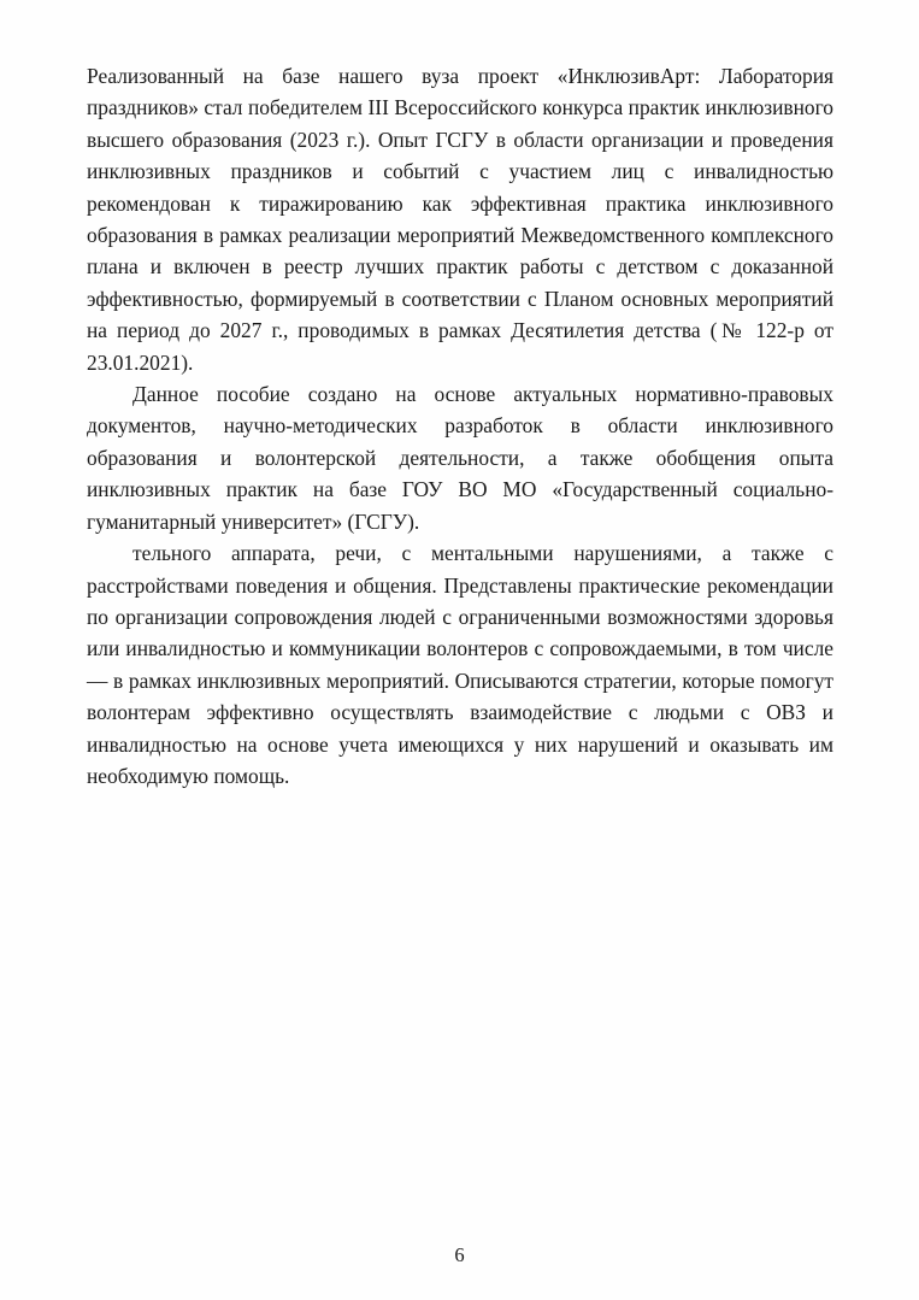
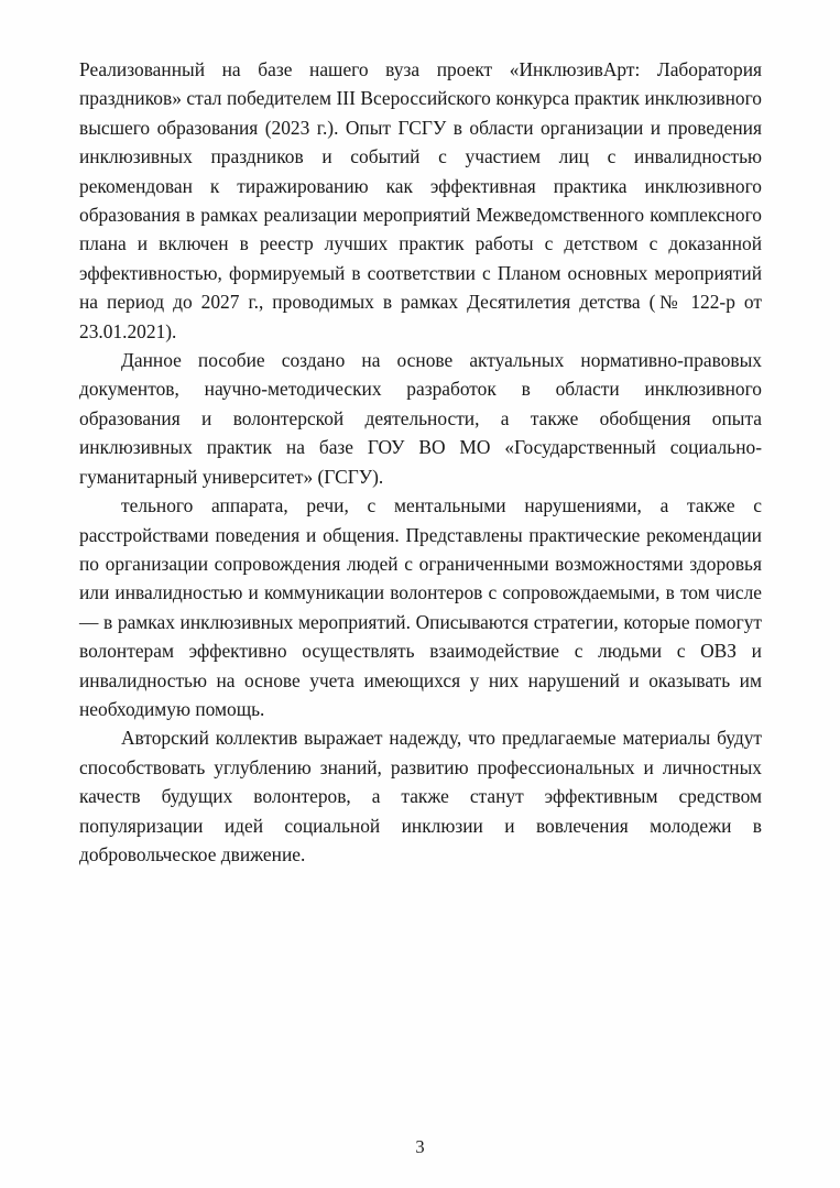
  Реализованный на базе нашего вуза проект «ИнклюзивАрт: Лаборатория праздников» стал победителем III Всероссийского конкурса практик инклюзивного высшего образования (2023 г.). Опыт ГСГУ в области организации и проведения инклюзивных праздников и событий с участием лиц с инвалидностью рекомендован к тиражированию как эффективная практика инклюзивного образования в рамках реализации мероприятий Межведомственного комплексного плана и включен в реестр лучших практик работы с детством с доказанной эффективностью, формируемый в соответствии с Планом основных мероприятий на период до 2027 г., проводимых в рамках Десятилетия детства (№ 122-р от 23.01.2021).
  Данное пособие создано на основе актуальных нормативно-правовых документов, научно-методических разработок в области инклюзивного образования и волонтерской деятельности, а также обобщения опыта инклюзивных практик на базе ГОУ ВО МО «Государственный социально-гуманитарный университет» (ГСГУ).
  тельного аппарата, речи, с ментальными нарушениями, а также с расстройствами поведения и общения. Представлены практические рекомендации по организации сопровождения людей с ограниченными возможностями здоровья или инвалидностью и коммуникации волонтеров с сопровождаемыми, в том числе — в рамках инклюзивных мероприятий. Описываются стратегии, которые помогут волонтерам эффективно осуществлять взаимодействие с людьми с ОВЗ и инвалидностью на основе учета имеющихся у них нарушений и оказывать им необходимую помощь.
+ Авторский коллектив выражает надежду, что предлагаемые материалы будут способствовать углублению знаний, развитию профессиональных и личностных качеств будущих волонтеров, а также станут эффективным средством популяризации идей социальной инклюзии и вовлечения молодежи в добровольческое движение.
- 6
+ 3
